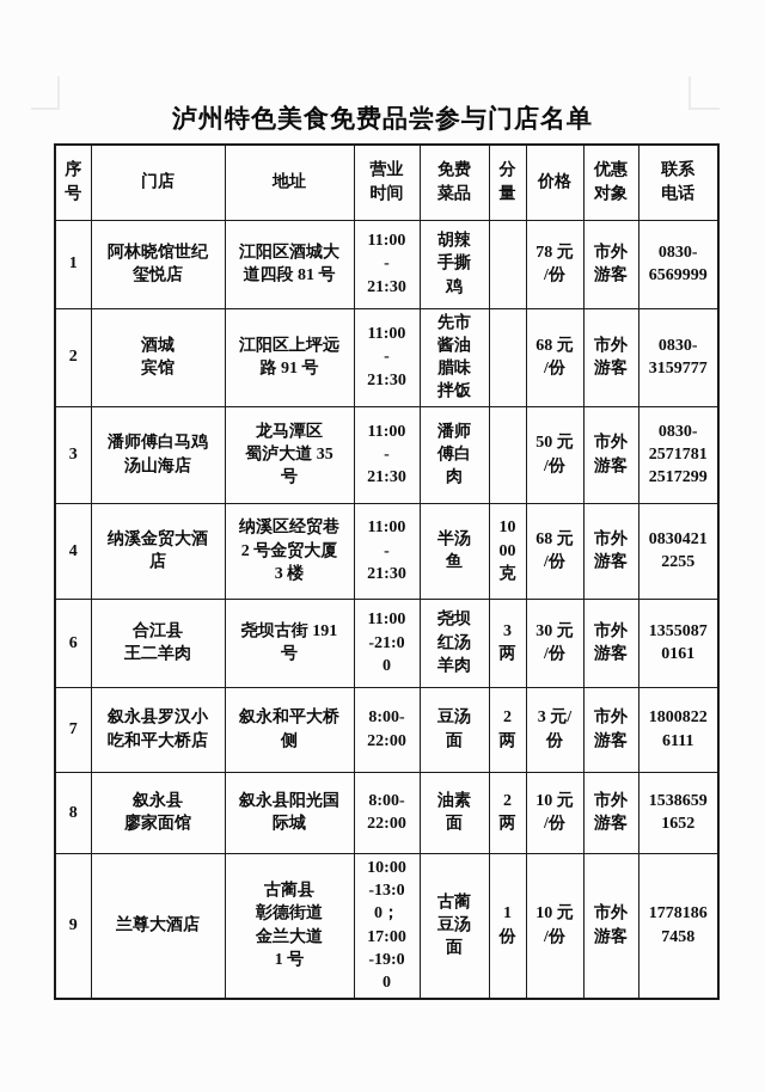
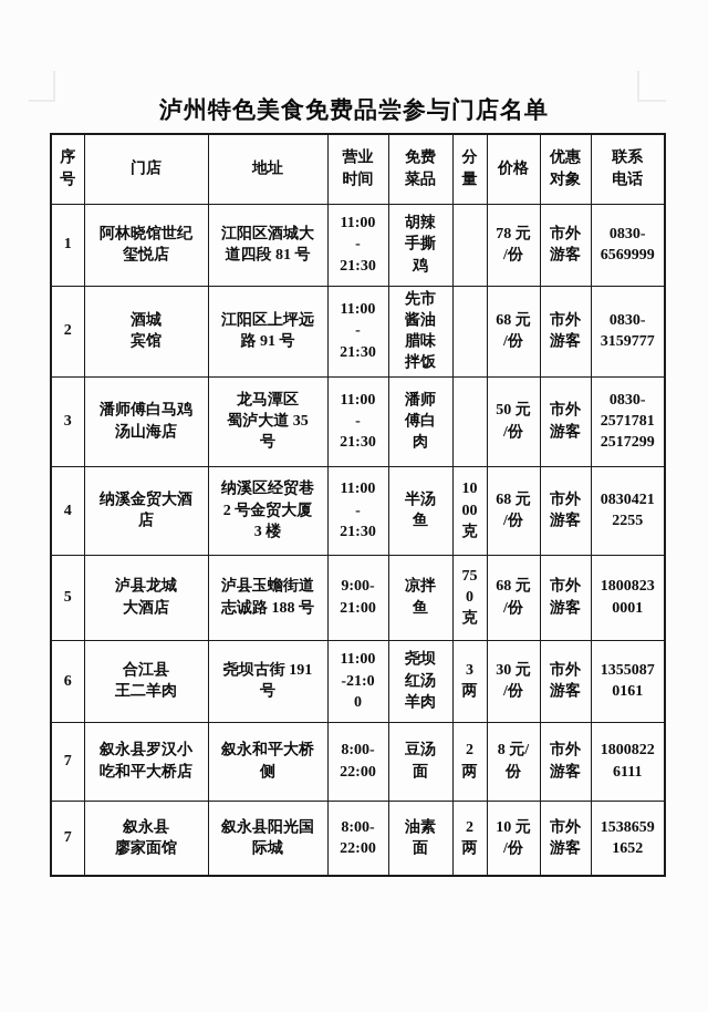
  泸州特色美食免费品尝参与门店名单
  序 号	门店	地址	营业 时间	免费 菜品	分 量	价格	优惠 对象	联系 电话
  1	阿林晓馆世纪 玺悦店	江阳区酒城大 道四段 81 号	11:00 - 21:30	胡辣 手撕 鸡		78 元 /份	市外 游客	0830- 6569999
  2	酒城 宾馆	江阳区上坪远 路 91 号	11:00 - 21:30	先市 酱油 腊味 拌饭		68 元 /份	市外 游客	0830- 3159777
  3	潘师傅白马鸡 汤山海店	龙马潭区 蜀泸大道 35 号	11:00 - 21:30	潘师 傅白 肉		50 元 /份	市外 游客	0830- 2571781 2517299
  4	纳溪金贸大酒 店	纳溪区经贸巷 2 号金贸大厦 3 楼	11:00 - 21:30	半汤 鱼	10 00 克	68 元 /份	市外 游客	0830421 2255
+ 5	泸县龙城 大酒店	泸县玉蟾街道 志诚路 188 号	9:00- 21:00	凉拌 鱼	75 0 克	68 元 /份	市外 游客	1800823 0001
  6	合江县 王二羊肉	尧坝古街 191 号	11:00 -21:0 0	尧坝 红汤 羊肉	3 两	30 元 /份	市外 游客	1355087 0161
- 7	叙永县罗汉小 吃和平大桥店	叙永和平大桥 侧	8:00- 22:00	豆汤 面	2 两	3 元/ 份	市外 游客	1800822 6111
+ 7	叙永县罗汉小 吃和平大桥店	叙永和平大桥 侧	8:00- 22:00	豆汤 面	2 两	8 元/ 份	市外 游客	1800822 6111
- 8	叙永县 廖家面馆	叙永县阳光国 际城	8:00- 22:00	油素 面	2 两	10 元 /份	市外 游客	1538659 1652
+ 7	叙永县 廖家面馆	叙永县阳光国 际城	8:00- 22:00	油素 面	2 两	10 元 /份	市外 游客	1538659 1652
- 9	兰尊大酒店	古蔺县 彰德街道 金兰大道 1 号	10:00 -13:0 0； 17:00 -19:0 0	古蔺 豆汤 面	1 份	10 元 /份	市外 游客	1778186 7458
